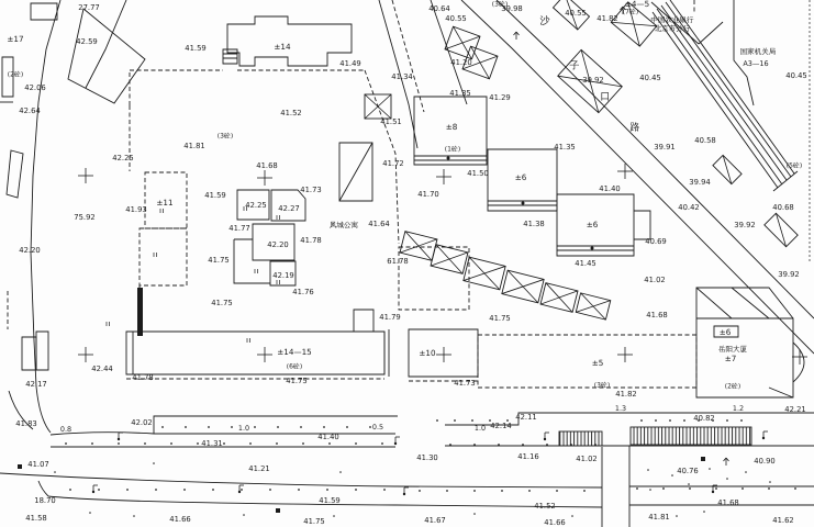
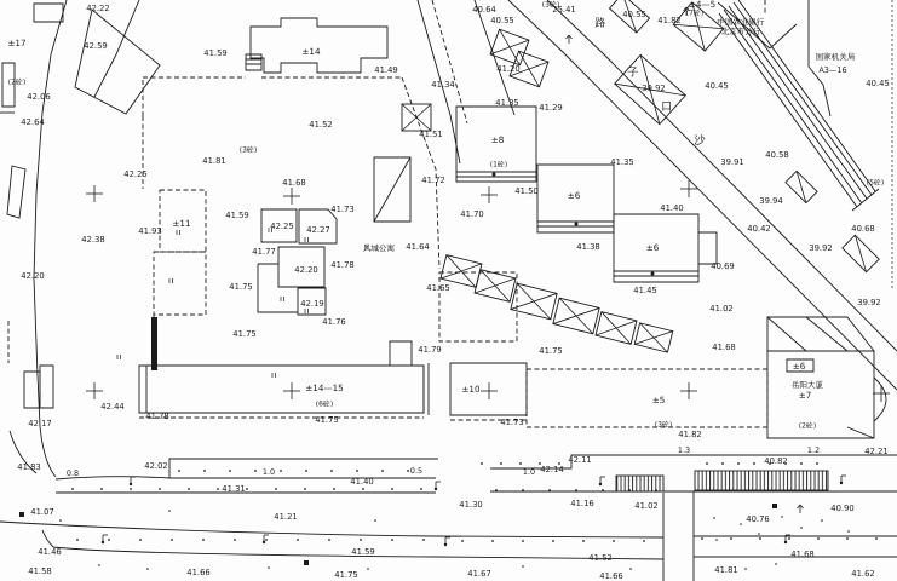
- 27.77
+ 42.22
  42.59
  42.06
  42.64
  41.59
  40.64
- 39.98
+ 25.41
  40.55
  39.92
  40.45
  40.45
  41.49
  41.34
  41.52
  41.51
  41.20
  41.35
  41.29
  40.58
  39.91
  39.94
  40.42
  40.68
  39.92
  39.92
  40.69
  42.25
  41.81
- 75.92
+ 42.38
  41.93
  42.20
  41.59
  41.68
  41.73
  42.25
  42.27
  41.77
  42.20
  41.78
  41.75
  42.19
  41.76
  41.75
  41.72
  41.64
- 61.78
+ 41.65
  41.70
  41.50
  41.35
  41.40
  41.38
  41.45
  41.68
  41.79
  41.75
  41.75
  41.73
  42.44
  42.17
  41.78
  41.82
  42.21
  41.83
  42.02
  41.31
  41.07
  41.21
  41.40
  42.14
  42.11
  41.30
  41.16
  40.82
  41.02
  40.90
  40.76
- 18.70
+ 41.46
  41.58
  41.59
  41.66
  41.75
  41.67
  41.52
  41.66
  41.68
  41.81
  41.62
  0.8
  1.0
  0.5
  1.0
  1.3
  1.2
  ±17
  ±14
  ±11
  ±8
  ±6
  ±6
  ±14—15
  ±10
  ±5
  ±6
  ±7
  ±4—5
  凤城公寓
  中国农业银行
  北京市分行
  国家机关局
  A3—16
  岳阳大厦
- 沙
+ 路
  子
  口
- 路
+ 沙
